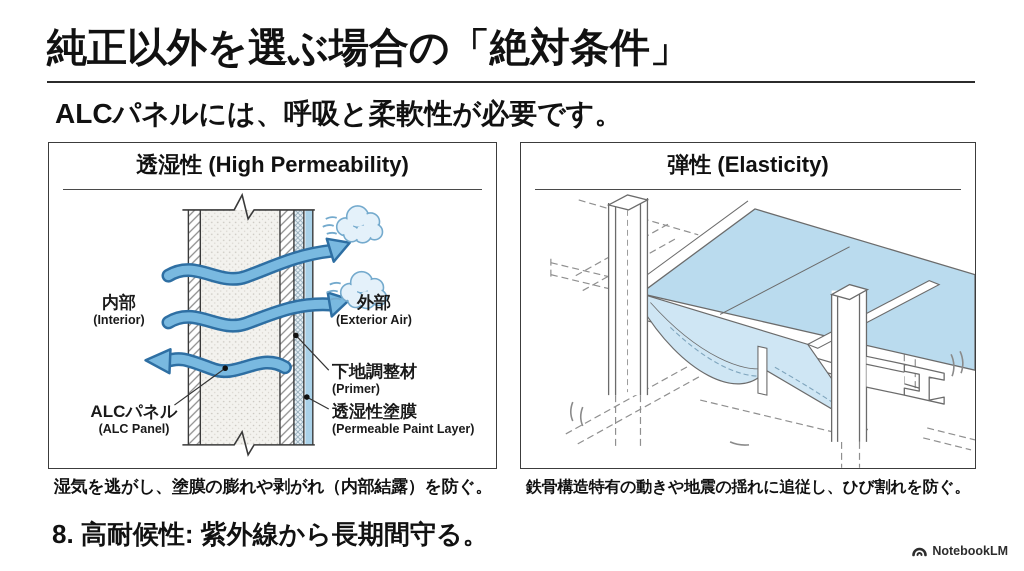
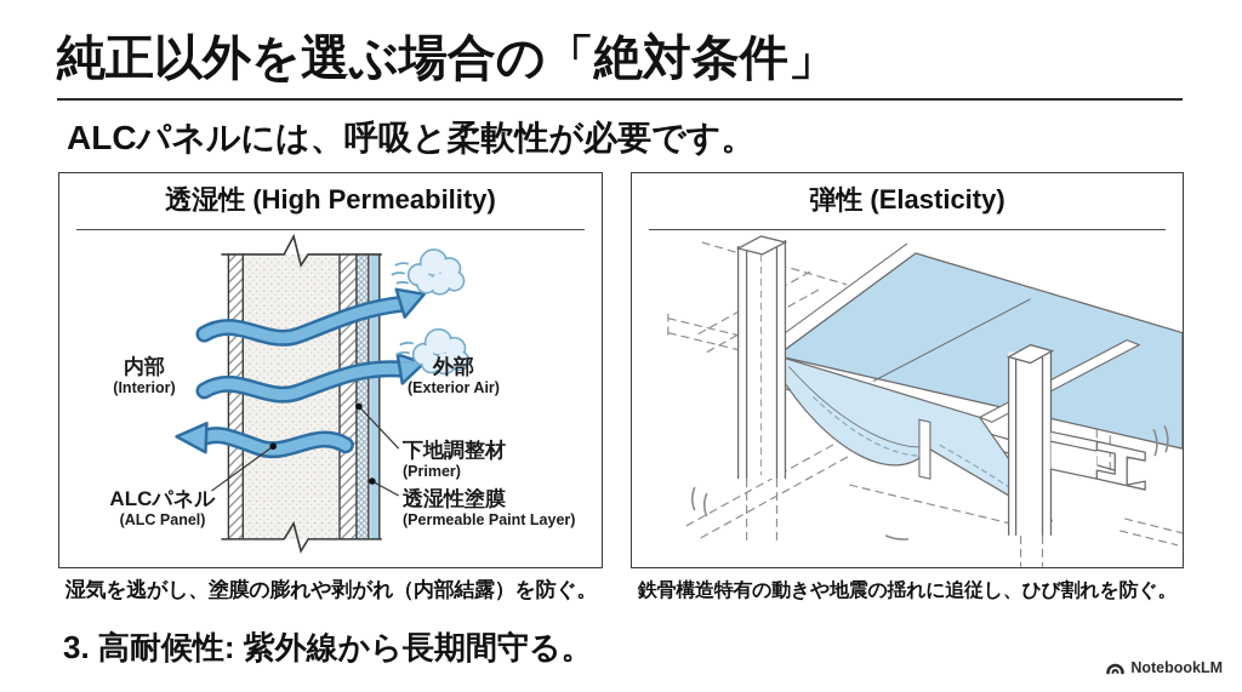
  純正以外を選ぶ場合の「絶対条件」
  ALCパネルには、呼吸と柔軟性が必要です。
  透湿性 (High Permeability)
  内部
  (Interior)
  外部
  (Exterior Air)
  下地調整材
  (Primer)
  透湿性塗膜
  (Permeable Paint Layer)
  ALCパネル
  (ALC Panel)
  弾性 (Elasticity)
  湿気を逃がし、塗膜の膨れや剥がれ（内部結露）を防ぐ。
  鉄骨構造特有の動きや地震の揺れに追従し、ひび割れを防ぐ。
- 8. 高耐候性: 紫外線から長期間守る。
+ 3. 高耐候性: 紫外線から長期間守る。
  NotebookLM
